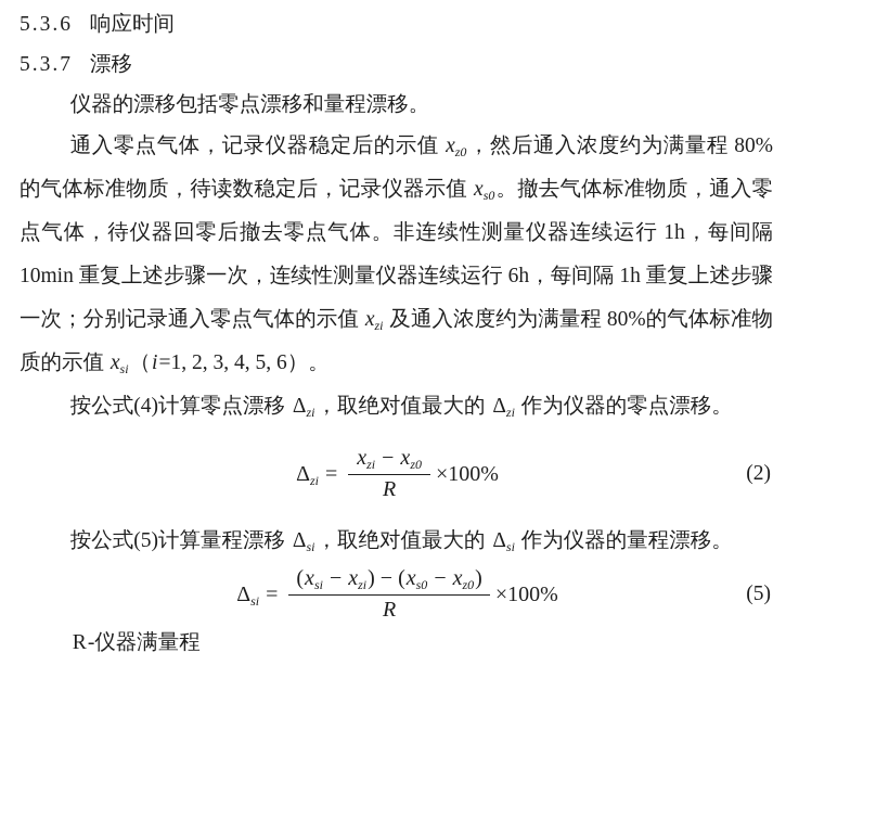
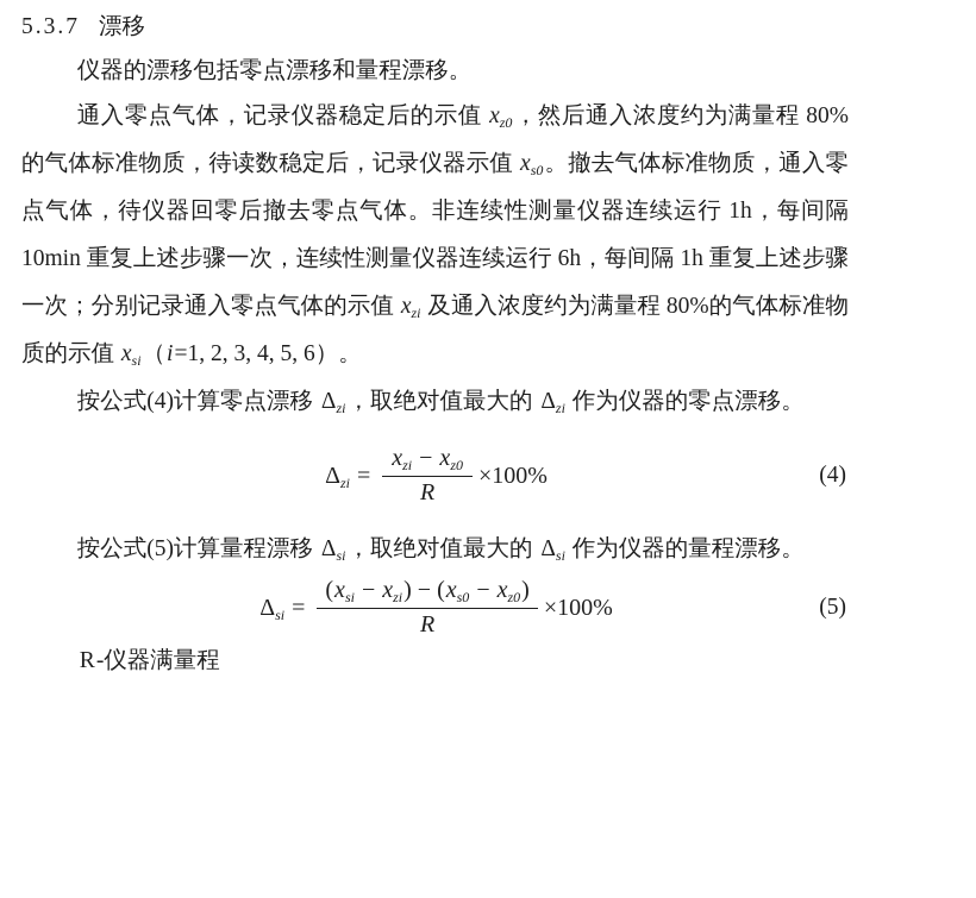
- 5.3.6 响应时间
  5.3.7 漂移
  仪器的漂移包括零点漂移和量程漂移。
  通入零点气体，记录仪器稳定后的示值 xz0，然后通入浓度约为满量程 80%的气体标准物质，待读数稳定后，记录仪器示值 xs0。撤去气体标准物质，通入零点气体，待仪器回零后撤去零点气体。非连续性测量仪器连续运行 1h，每间隔 10min 重复上述步骤一次，连续性测量仪器连续运行 6h，每间隔 1h 重复上述步骤一次；分别记录通入零点气体的示值 xzi 及通入浓度约为满量程 80%的气体标准物质的示值 xsi（i=1, 2, 3, 4, 5, 6）。
  按公式(4)计算零点漂移 Δzi，取绝对值最大的 Δzi 作为仪器的零点漂移。
  Δzi =
  xzi − xz0
  R
  ×100%
- (2)
+ (4)
  按公式(5)计算量程漂移 Δsi，取绝对值最大的 Δsi 作为仪器的量程漂移。
  Δsi =
  (xsi − xzi) − (xs0 − xz0)
  R
  ×100%
  (5)
  R-仪器满量程
